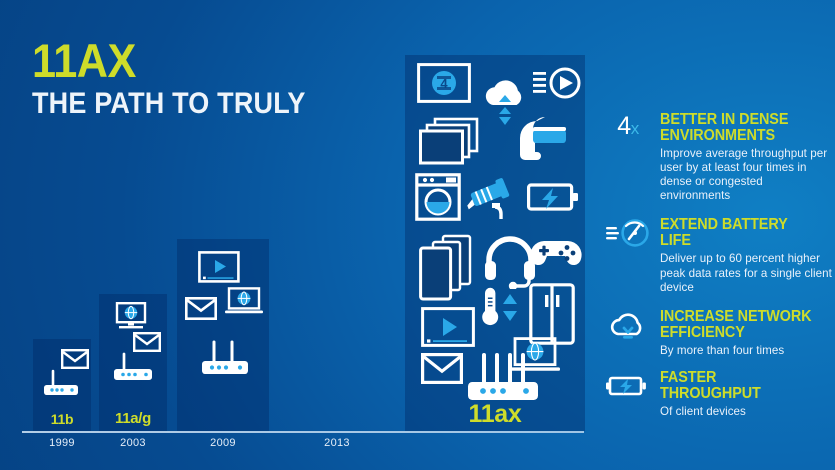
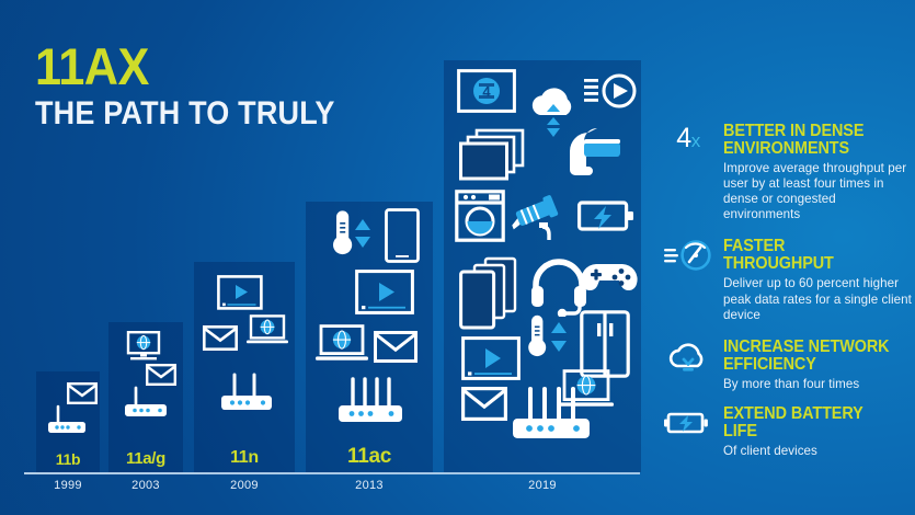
  11AX
  THE PATH TO TRULY
  11b
  11a/g
+ 11n
+ 11ac
  4
- 11ax
  1999
  2003
  2009
  2013
+ 2019
  4x
  BETTER IN DENSE
  ENVIRONMENTS
  Improve average throughput per user by at least four times in dense or congested environments
- EXTEND BATTERY LIFE
+ FASTER THROUGHPUT
  Deliver up to 60 percent higher peak data rates for a single client device
  INCREASE NETWORK
  EFFICIENCY
  By more than four times
- FASTER THROUGHPUT
+ EXTEND BATTERY LIFE
  Of client devices
